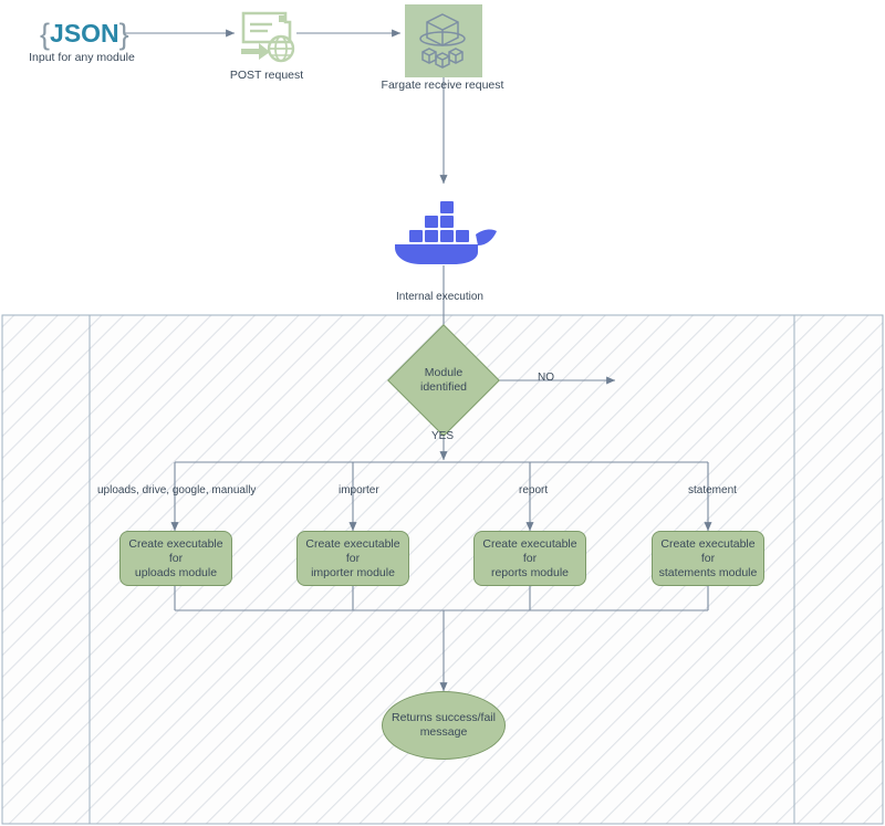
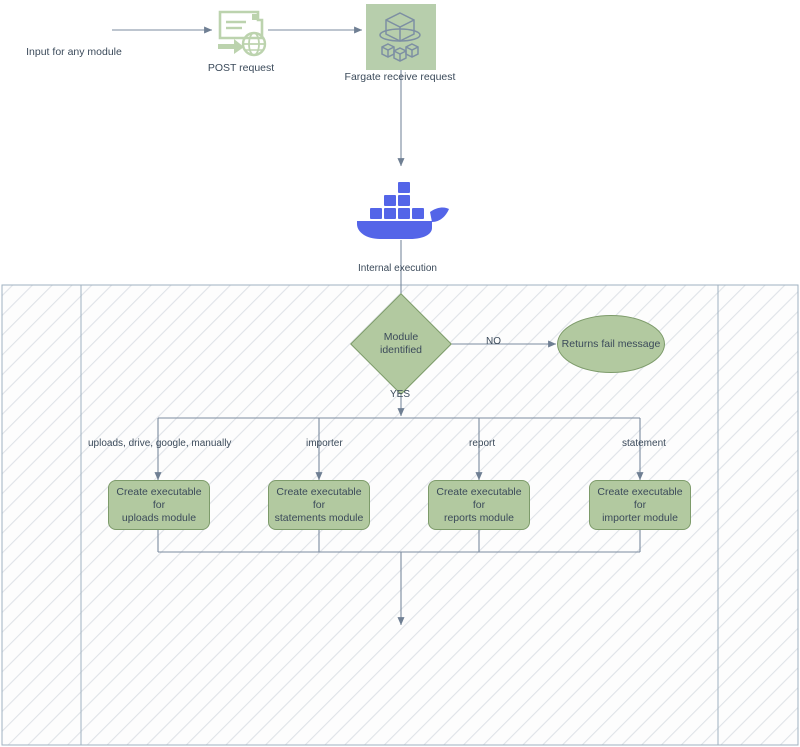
- {JSON}
  Input for any module
  POST request
  Fargate receive request
  Internal execution
  Module
  identified
  NO
  YES
+ Returns fail message
  uploads, drive, google, manually
  importer
  report
  statement
  Create executable for
  uploads module
  Create executable for
- importer module
+ statements module
  Create executable for
  reports module
  Create executable for
- statements module
+ importer module
- Returns success/fail
- message
